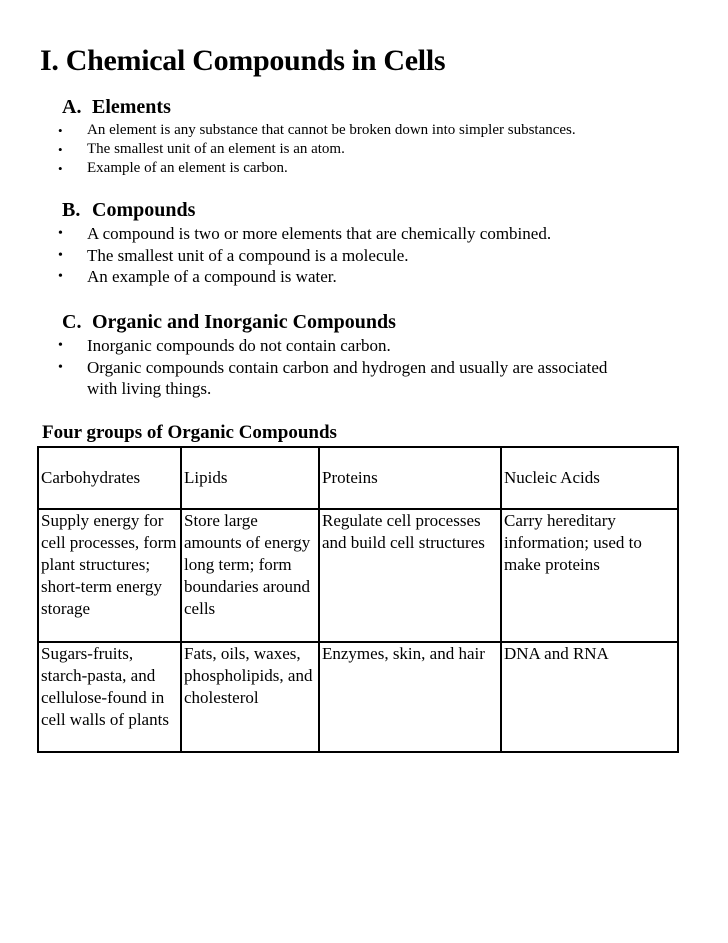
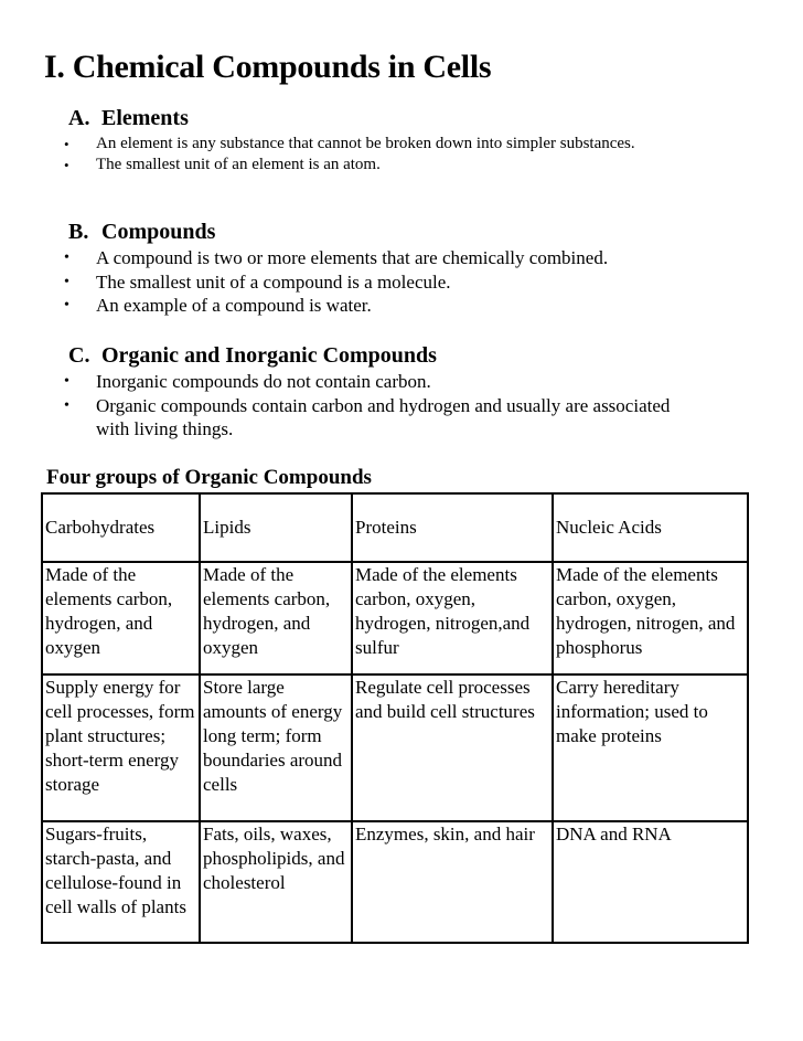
  I. Chemical Compounds in Cells
  A. Elements
  An element is any substance that cannot be broken down into simpler substances.
  The smallest unit of an element is an atom.
- Example of an element is carbon.
  B. Compounds
  A compound is two or more elements that are chemically combined.
  The smallest unit of a compound is a molecule.
  An example of a compound is water.
  C. Organic and Inorganic Compounds
  Inorganic compounds do not contain carbon.
  Organic compounds contain carbon and hydrogen and usually are associated
  with living things.
  Four groups of Organic Compounds
  Carbohydrates	Lipids	Proteins	Nucleic Acids
+ Made of the elements carbon, hydrogen, and oxygen	Made of the elements carbon, hydrogen, and oxygen	Made of the elements carbon, oxygen, hydrogen, nitrogen,and sulfur	Made of the elements carbon, oxygen, hydrogen, nitrogen, and phosphorus
  Supply energy for cell processes, form plant structures; short-term energy storage	Store large amounts of energy long term; form boundaries around cells	Regulate cell processes and build cell structures	Carry hereditary information; used to make proteins
  Sugars-fruits, starch-pasta, and cellulose-found in cell walls of plants	Fats, oils, waxes, phospholipids, and cholesterol	Enzymes, skin, and hair	DNA and RNA
